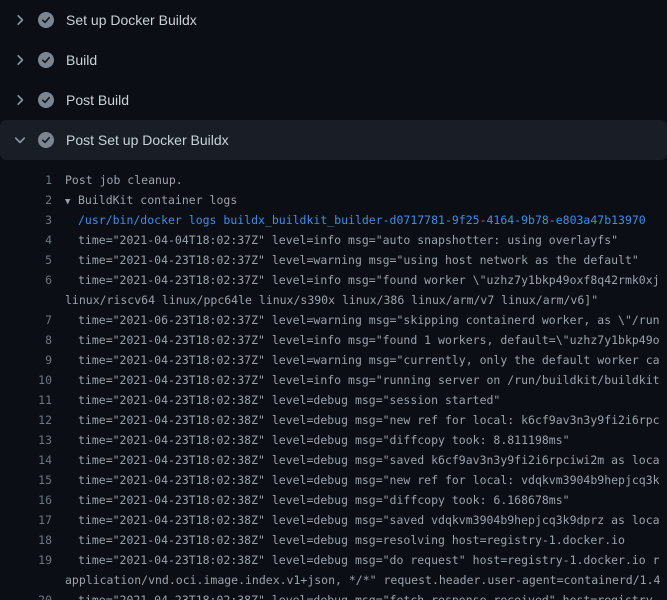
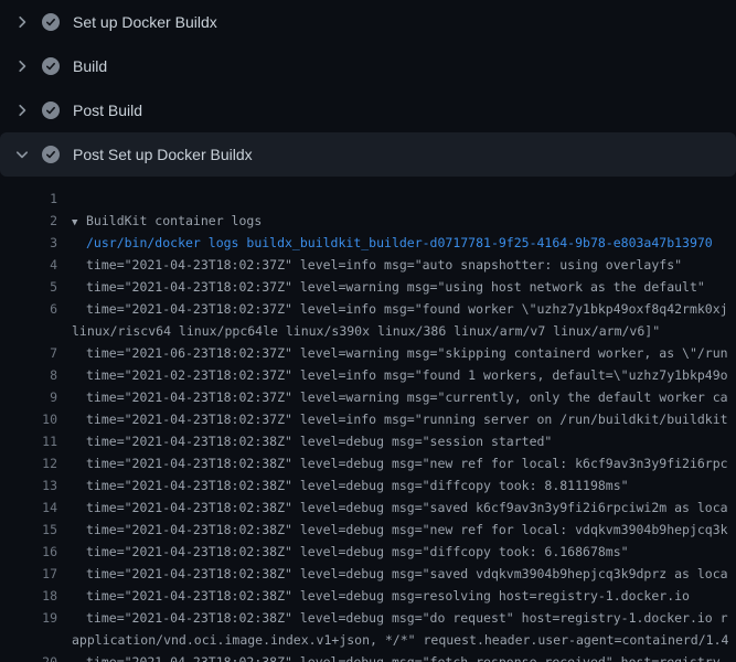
  Set up Docker Buildx
  Build
  Post Build
  Post Set up Docker Buildx
  1
- Post job cleanup.
  2
  ▼ BuildKit container logs
  3
  /usr/bin/docker logs buildx_buildkit_builder-d0717781-9f25-4164-9b78-e803a47b13970
  4
- time="2021-04-04T18:02:37Z" level=info msg="auto snapshotter: using overlayfs"
+ time="2021-04-23T18:02:37Z" level=info msg="auto snapshotter: using overlayfs"
  5
  time="2021-04-23T18:02:37Z" level=warning msg="using host network as the default"
  6
  time="2021-04-23T18:02:37Z" level=info msg="found worker \"uzhz7y1bkp49oxf8q42rmk0xj
  linux/riscv64 linux/ppc64le linux/s390x linux/386 linux/arm/v7 linux/arm/v6]"
  7
  time="2021-06-23T18:02:37Z" level=warning msg="skipping containerd worker, as \"/run
  8
- time="2021-04-23T18:02:37Z" level=info msg="found 1 workers, default=\"uzhz7y1bkp49o
+ time="2021-02-23T18:02:37Z" level=info msg="found 1 workers, default=\"uzhz7y1bkp49o
  9
  time="2021-04-23T18:02:37Z" level=warning msg="currently, only the default worker ca
  10
  time="2021-04-23T18:02:37Z" level=info msg="running server on /run/buildkit/buildkit
  11
  time="2021-04-23T18:02:38Z" level=debug msg="session started"
  12
  time="2021-04-23T18:02:38Z" level=debug msg="new ref for local: k6cf9av3n3y9fi2i6rpc
  13
  time="2021-04-23T18:02:38Z" level=debug msg="diffcopy took: 8.811198ms"
  14
  time="2021-04-23T18:02:38Z" level=debug msg="saved k6cf9av3n3y9fi2i6rpciwi2m as loca
  15
  time="2021-04-23T18:02:38Z" level=debug msg="new ref for local: vdqkvm3904b9hepjcq3k
  16
  time="2021-04-23T18:02:38Z" level=debug msg="diffcopy took: 6.168678ms"
  17
  time="2021-04-23T18:02:38Z" level=debug msg="saved vdqkvm3904b9hepjcq3k9dprz as loca
  18
  time="2021-04-23T18:02:38Z" level=debug msg=resolving host=registry-1.docker.io
  19
  time="2021-04-23T18:02:38Z" level=debug msg="do request" host=registry-1.docker.io r
  application/vnd.oci.image.index.v1+json, */*" request.header.user-agent=containerd/1.4
